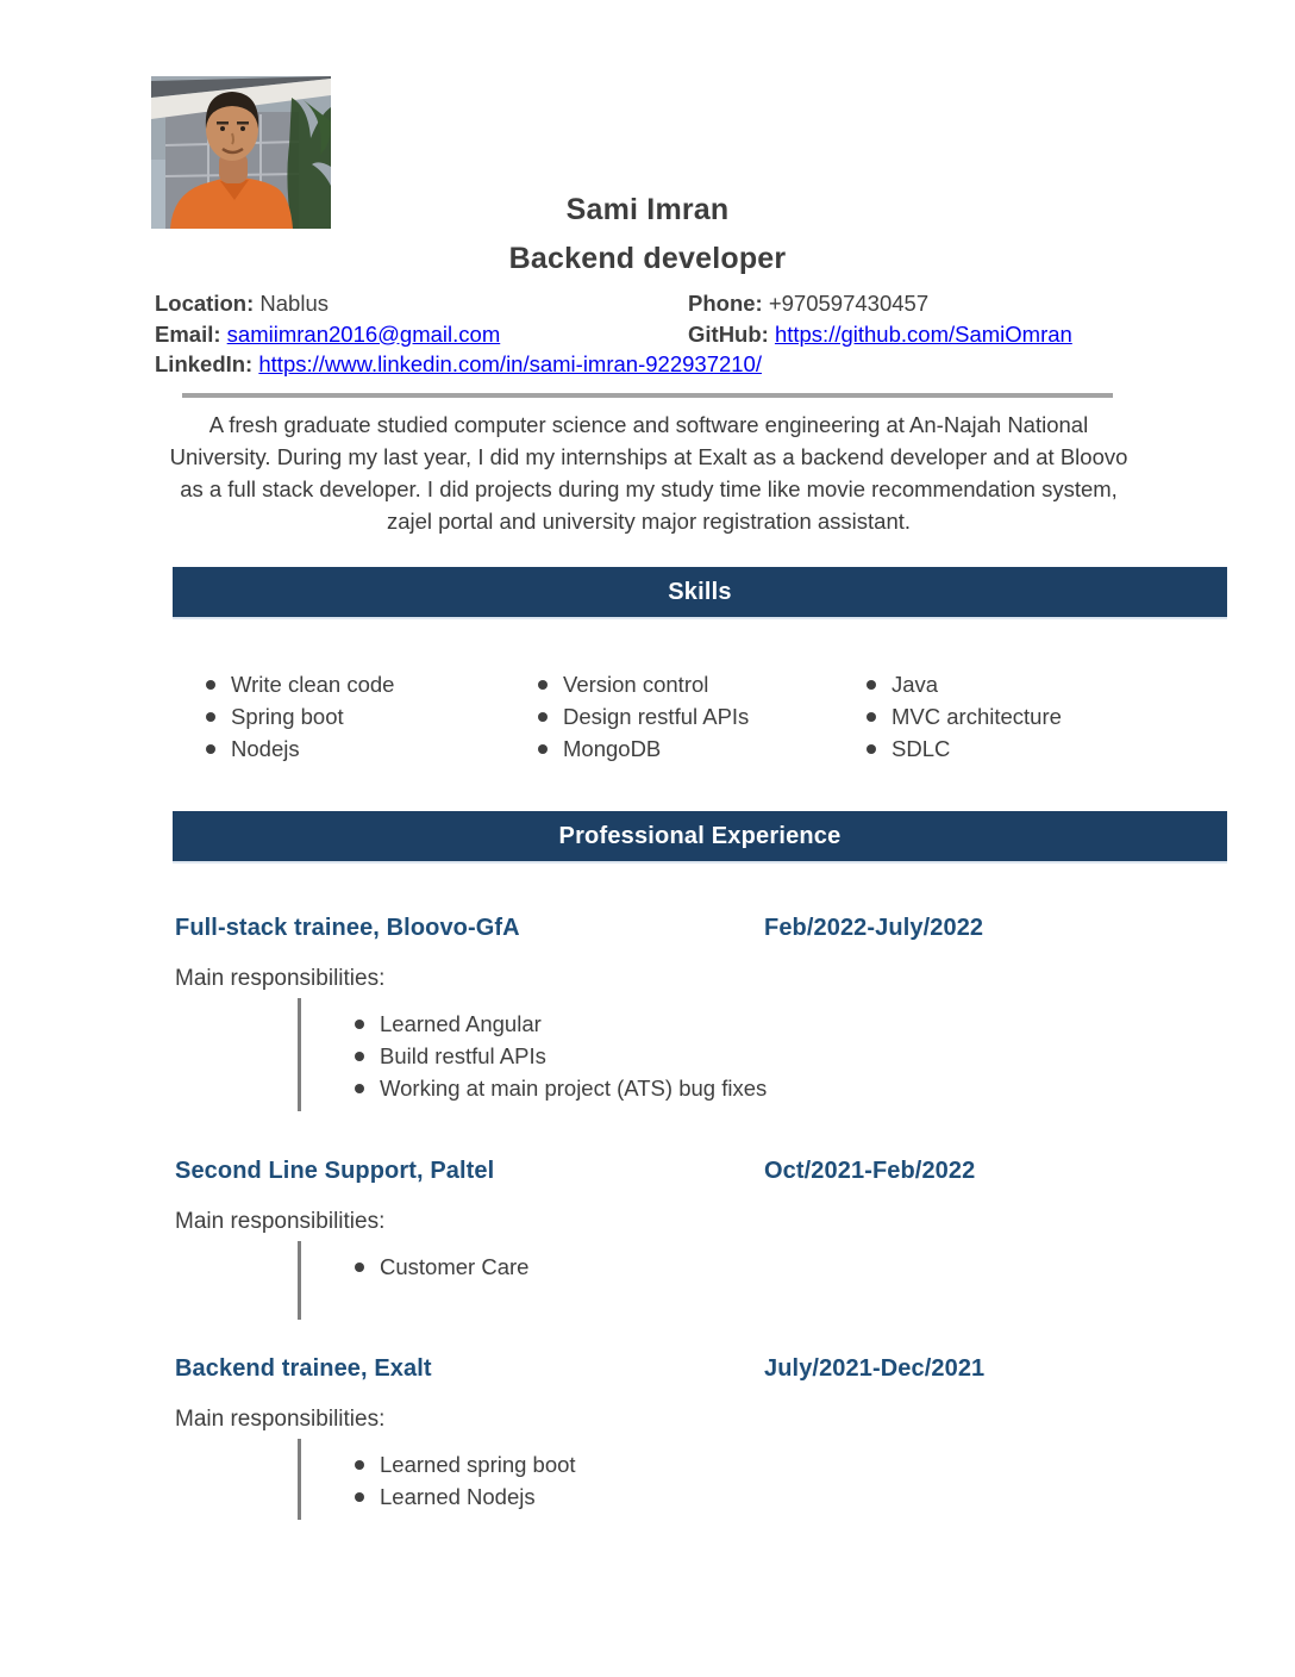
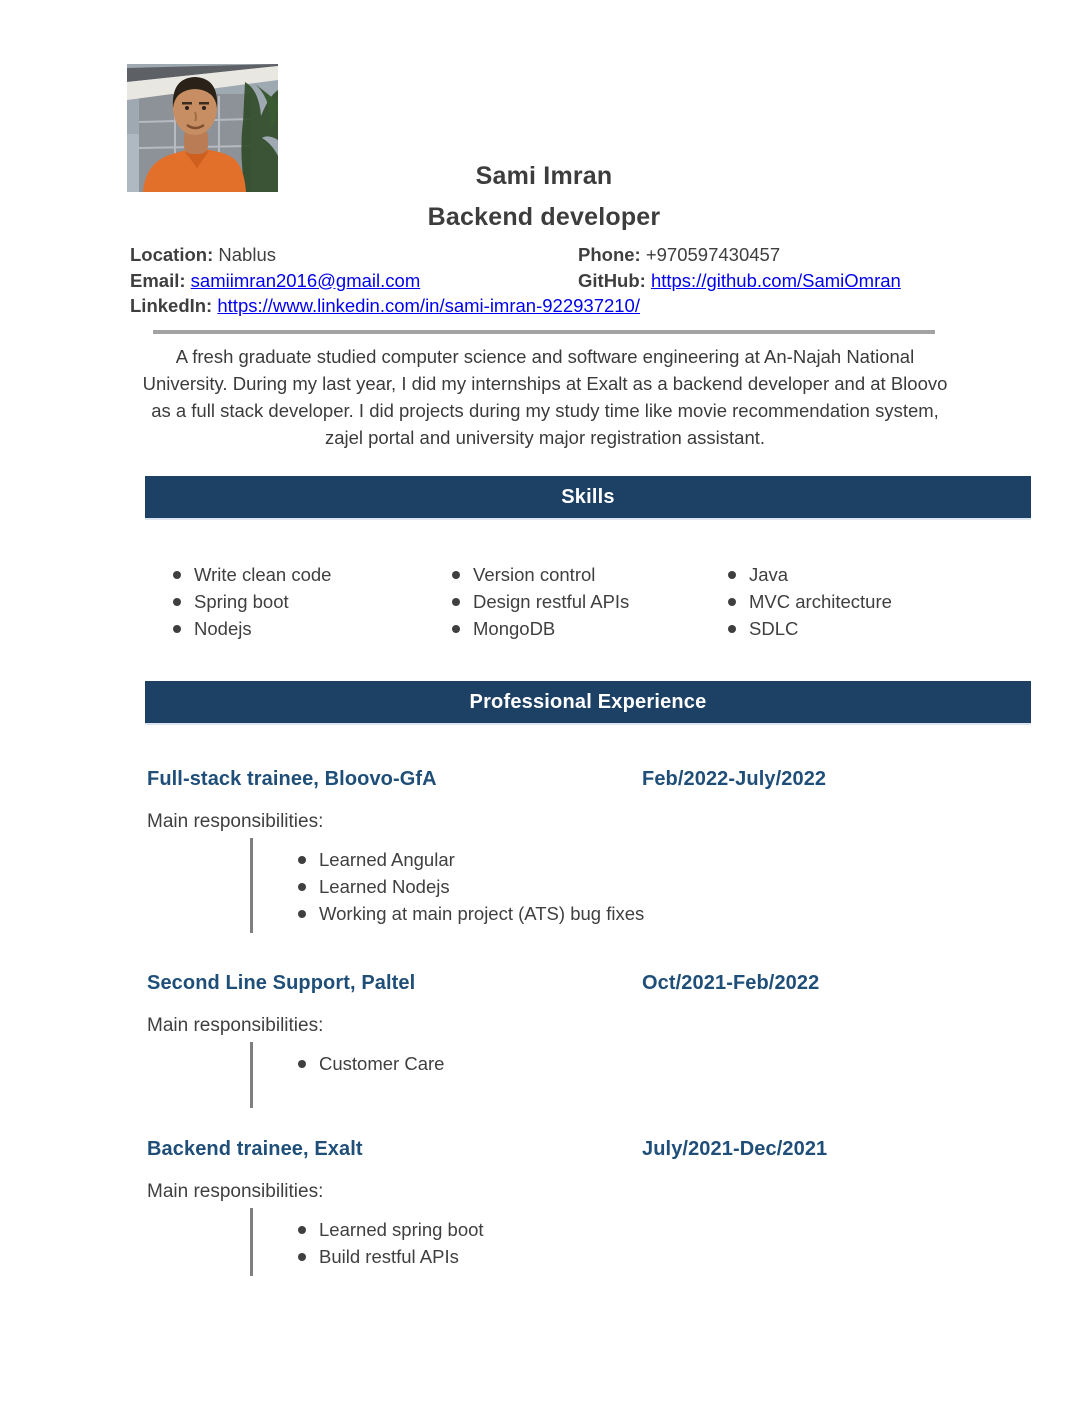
  Sami Imran
  Backend developer
  Location: Nablus
  Phone: +970597430457
  Email: samiimran2016@gmail.com
  GitHub: https://github.com/SamiOmran
  LinkedIn: https://www.linkedin.com/in/sami-imran-922937210/
  A fresh graduate studied computer science and software engineering at An-Najah National University. During my last year, I did my internships at Exalt as a backend developer and at Bloovo as a full stack developer. I did projects during my study time like movie recommendation system, zajel portal and university major registration assistant.
  Skills
  Write clean code
  Spring boot
  Nodejs
  Version control
  Design restful APIs
  MongoDB
  Java
  MVC architecture
  SDLC
  Professional Experience
  Full-stack trainee, Bloovo-GfA
  Feb/2022-July/2022
  Main responsibilities:
  Learned Angular
- Build restful APIs
+ Learned Nodejs
  Working at main project (ATS) bug fixes
  Second Line Support, Paltel
  Oct/2021-Feb/2022
  Main responsibilities:
  Customer Care
  Backend trainee, Exalt
  July/2021-Dec/2021
  Main responsibilities:
  Learned spring boot
- Learned Nodejs
+ Build restful APIs
